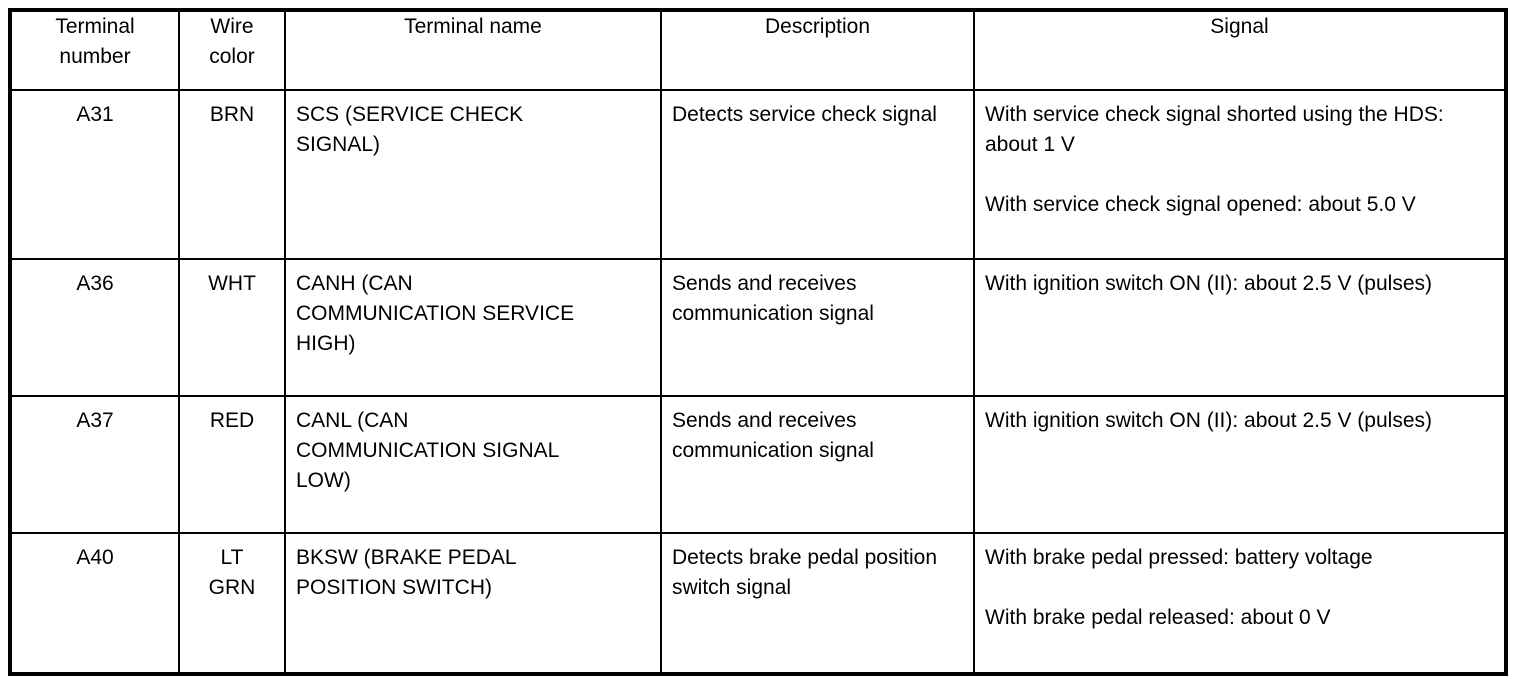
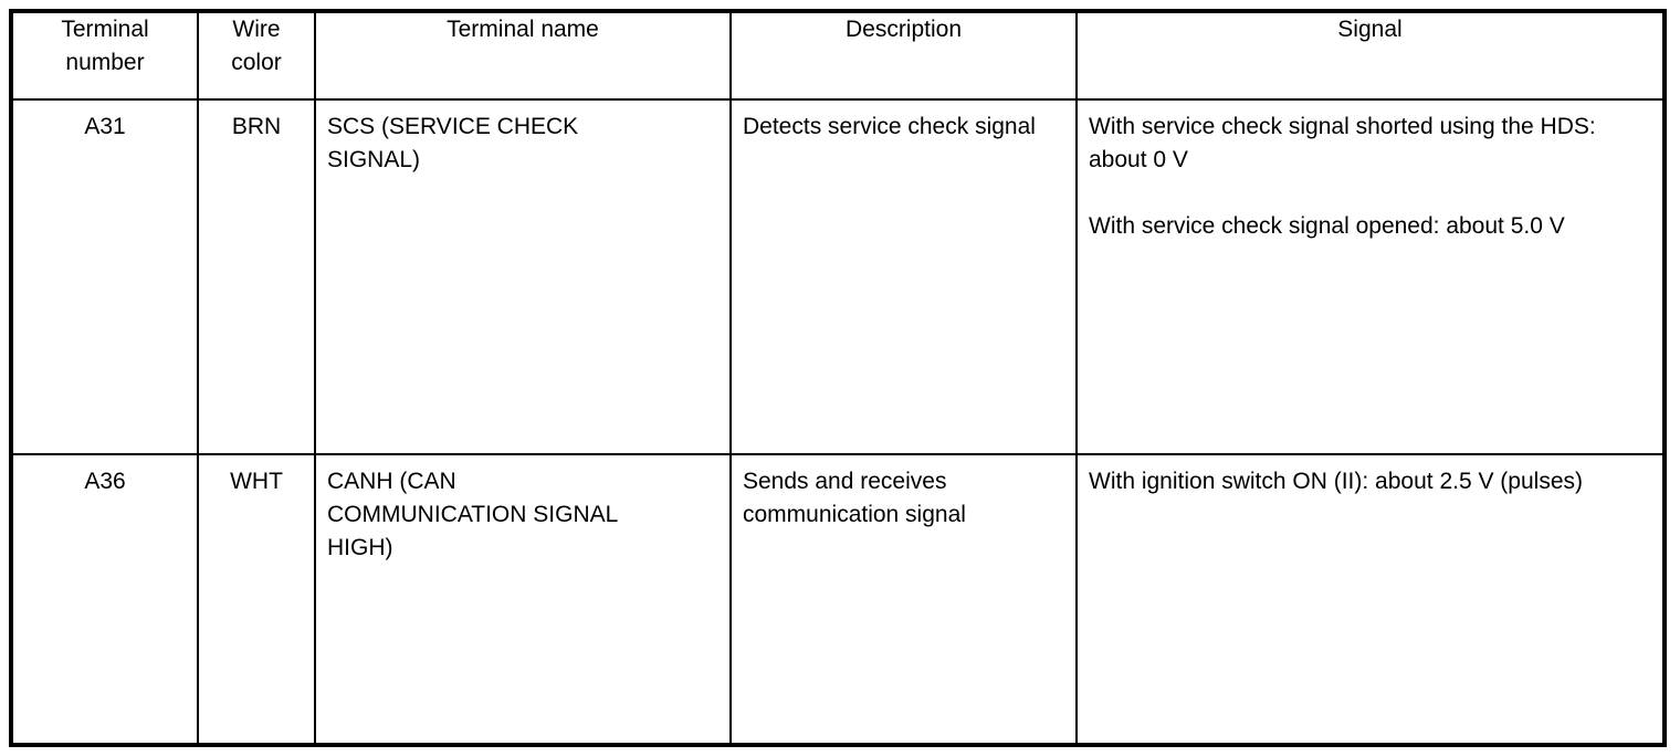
  Terminal number	Wire color	Terminal name	Description	Signal
- A31	BRN	SCS (SERVICE CHECK SIGNAL)	Detects service check signal	With service check signal shorted using the HDS: about 1 V With service check signal opened: about 5.0 V
+ A31	BRN	SCS (SERVICE CHECK SIGNAL)	Detects service check signal	With service check signal shorted using the HDS: about 0 V With service check signal opened: about 5.0 V
- A36	WHT	CANH (CAN COMMUNICATION SERVICE HIGH)	Sends and receives communication signal	With ignition switch ON (II): about 2.5 V (pulses)
+ A36	WHT	CANH (CAN COMMUNICATION SIGNAL HIGH)	Sends and receives communication signal	With ignition switch ON (II): about 2.5 V (pulses)
- A37	RED	CANL (CAN COMMUNICATION SIGNAL LOW)	Sends and receives communication signal	With ignition switch ON (II): about 2.5 V (pulses)
- A40	LT GRN	BKSW (BRAKE PEDAL POSITION SWITCH)	Detects brake pedal position switch signal	With brake pedal pressed: battery voltage With brake pedal released: about 0 V
